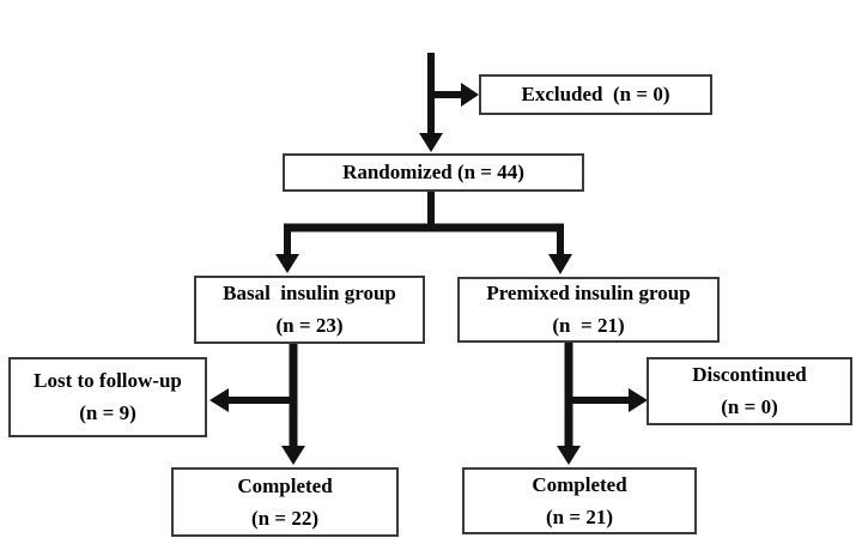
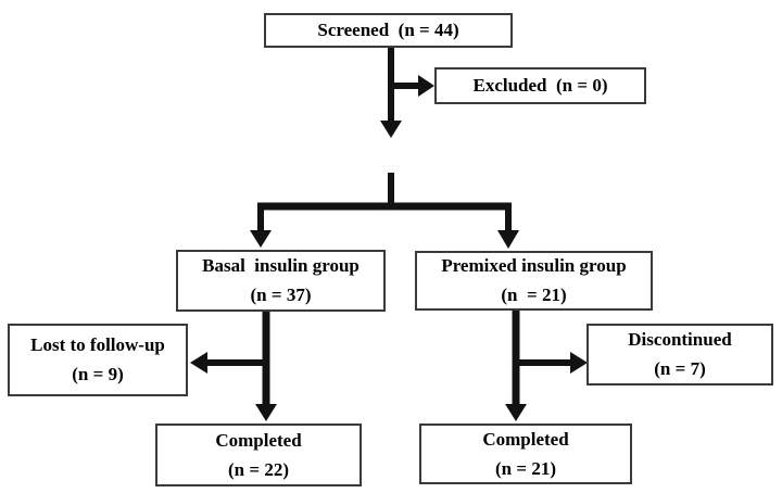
+ Screened (n = 44)
  Excluded (n = 0)
- Randomized (n = 44)
  Basal insulin group
- (n = 23)
+ (n = 37)
  Premixed insulin group
  (n = 21)
  Lost to follow-up
  (n = 9)
  Discontinued
- (n = 0)
+ (n = 7)
  Completed
  (n = 22)
  Completed
  (n = 21)
